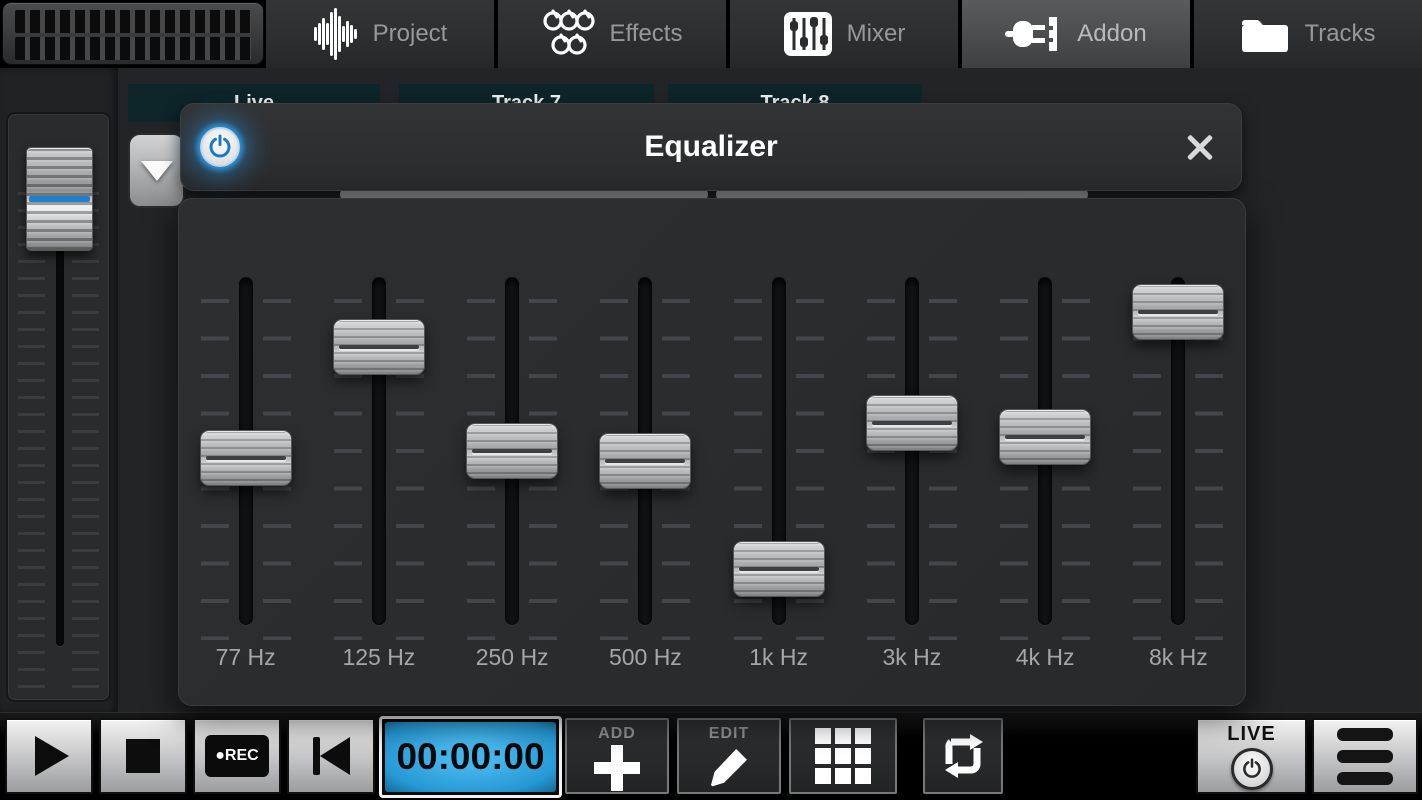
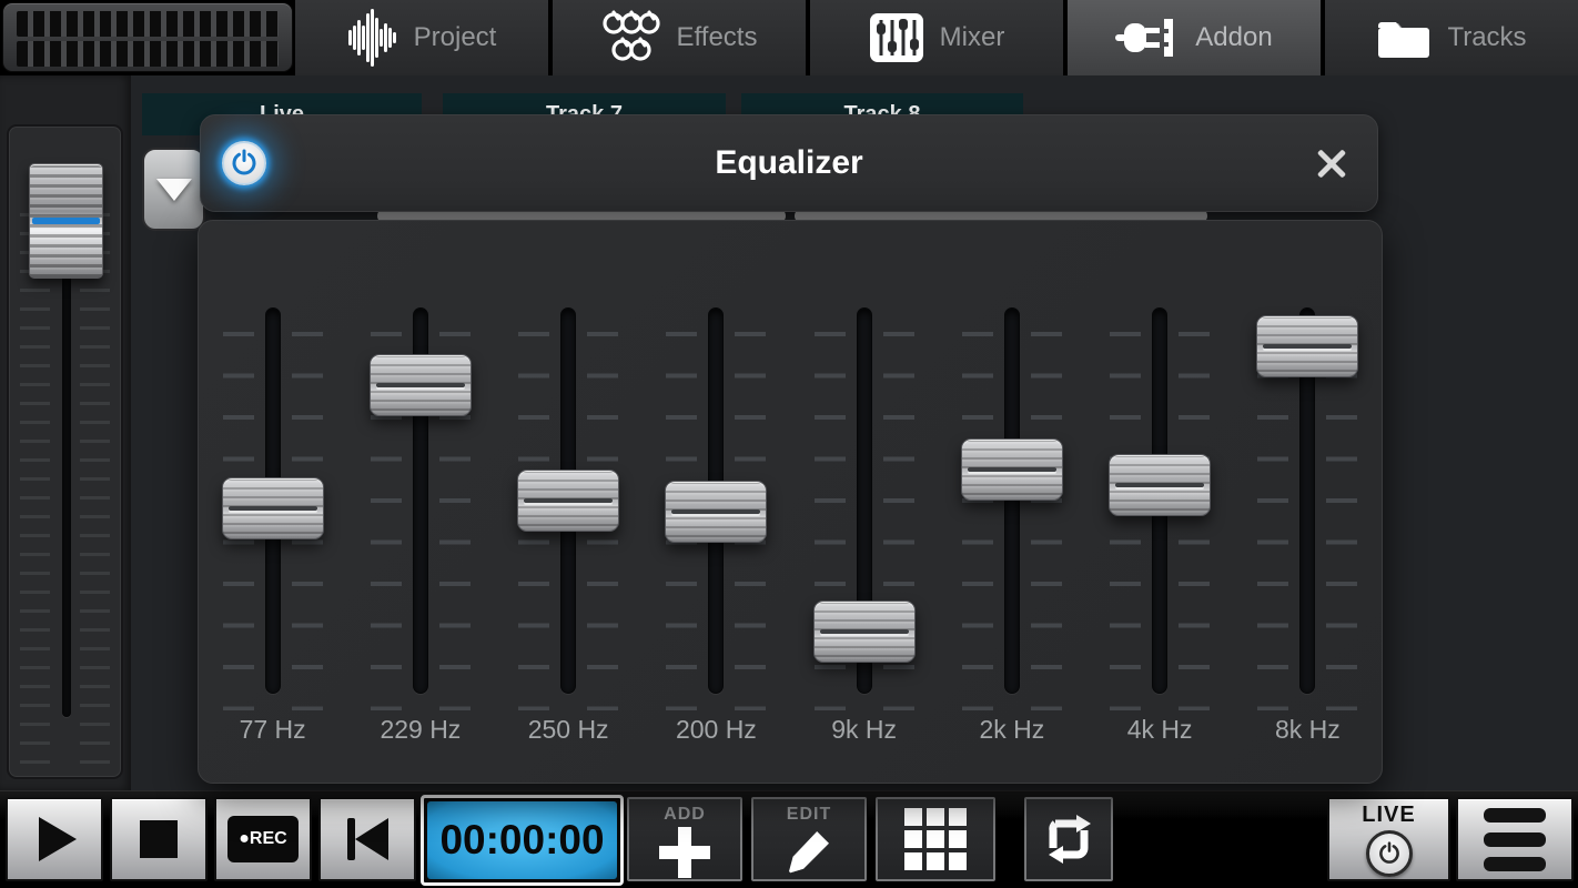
  Project
  Effects
  Mixer
  Addon
  Tracks
  Equalizer
  77 Hz
- 125 Hz
+ 229 Hz
  250 Hz
- 500 Hz
+ 200 Hz
- 1k Hz
+ 9k Hz
- 3k Hz
+ 2k Hz
  4k Hz
  8k Hz
  ●REC
  00:00:00
  ADD
  EDIT
  LIVE
